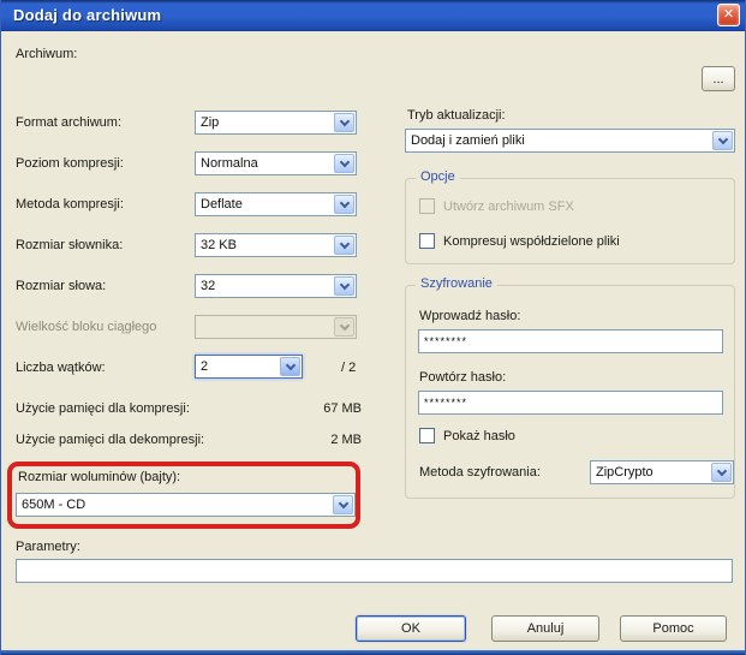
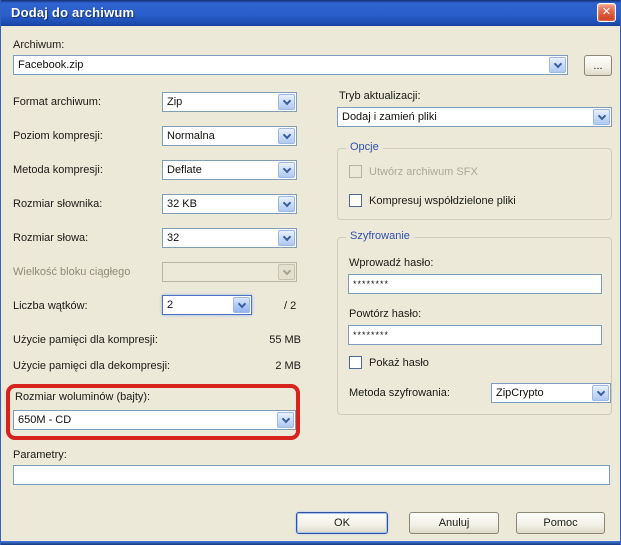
  Dodaj do archiwum
  ✕
  Archiwum:
+ Facebook.zip
  ...
  Format archiwum:
  Zip
  Poziom kompresji:
  Normalna
  Metoda kompresji:
  Deflate
  Rozmiar słownika:
  32 KB
  Rozmiar słowa:
  32
  Wielkość bloku ciągłego
  Liczba wątków:
  2
  / 2
  Użycie pamięci dla kompresji:
- 67 MB
+ 55 MB
  Użycie pamięci dla dekompresji:
  2 MB
  Rozmiar woluminów (bajty):
  650M - CD
  Parametry:
  Tryb aktualizacji:
  Dodaj i zamień pliki
  Opcje
  Utwórz archiwum SFX
  Kompresuj współdzielone pliki
  Szyfrowanie
  Wprowadź hasło:
  ********
  Powtórz hasło:
  ********
  Pokaż hasło
  Metoda szyfrowania:
  ZipCrypto
  OK
  Anuluj
  Pomoc
